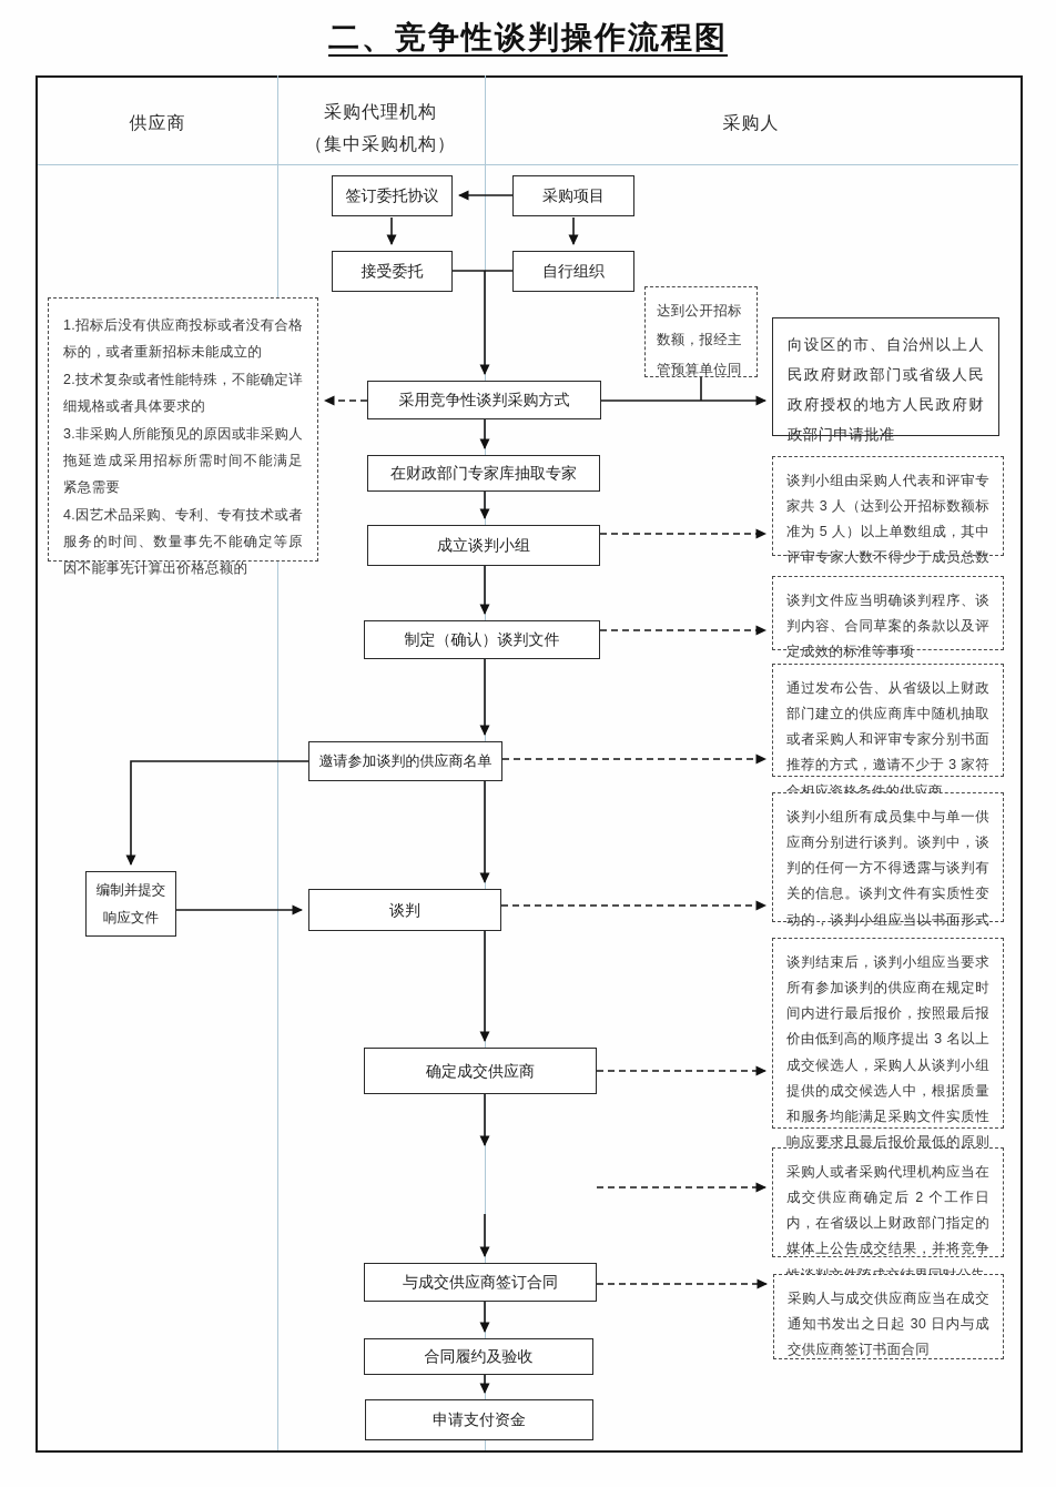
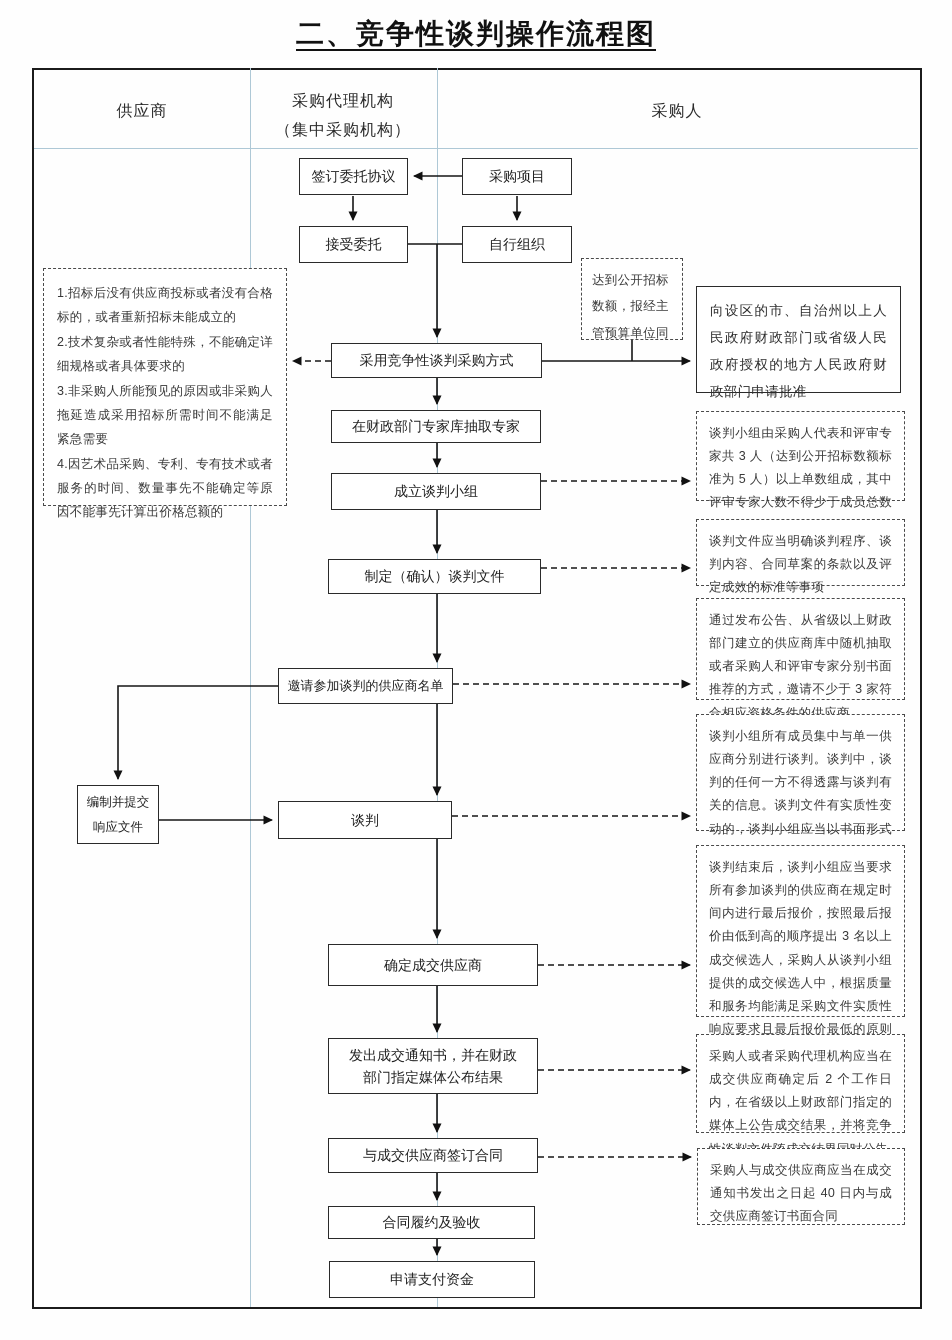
  二、竞争性谈判操作流程图
  供应商
  采购代理机构
  （集中采购机构）
  采购人
  签订委托协议
  采购项目
  接受委托
  自行组织
  采用竞争性谈判采购方式
  在财政部门专家库抽取专家
  成立谈判小组
  制定（确认）谈判文件
  邀请参加谈判的供应商名单
  编制并提交
  响应文件
  谈判
  确定成交供应商
+ 发出成交通知书，并在财政部门指定媒体公布结果
  与成交供应商签订合同
  合同履约及验收
  申请支付资金
  1.招标后没有供应商投标或者没有合格标的，或者重新招标未能成立的
  2.技术复杂或者性能特殊，不能确定详细规格或者具体要求的
  3.非采购人所能预见的原因或非采购人拖延造成采用招标所需时间不能满足紧急需要
  4.因艺术品采购、专利、专有技术或者服务的时间、数量事先不能确定等原因不能事先计算出价格总额的
  达到公开招标数额，报经主管预算单位同
  向设区的市、自治州以上人民政府财政部门或省级人民政府授权的地方人民政府财政部门申请批准
  谈判小组由采购人代表和评审专家共 3 人（达到公开招标数额标准为 5 人）以上单数组成，其中评审专家人数不得少于成员总数
  谈判文件应当明确谈判程序、谈判内容、合同草案的条款以及评定成效的标准等事项
  通过发布公告、从省级以上财政部门建立的供应商库中随机抽取或者采购人和评审专家分别书面推荐的方式，邀请不少于 3 家符合相应资格条件的供应商
  谈判小组所有成员集中与单一供应商分别进行谈判。谈判中，谈判的任何一方不得透露与谈判有关的信息。谈判文件有实质性变动的，谈判小组应当以书面形式
  谈判结束后，谈判小组应当要求所有参加谈判的供应商在规定时间内进行最后报价，按照最后报价由低到高的顺序提出 3 名以上成交候选人，采购人从谈判小组提供的成交候选人中，根据质量和服务均能满足采购文件实质性响应要求且最后报价最低的原则
  采购人或者采购代理机构应当在成交供应商确定后 2 个工作日内，在省级以上财政部门指定的媒体上公告成交结果，并将竞争
- 采购人与成交供应商应当在成交通知书发出之日起 30 日内与成交供应商签订书面合同
+ 采购人与成交供应商应当在成交通知书发出之日起 40 日内与成交供应商签订书面合同
